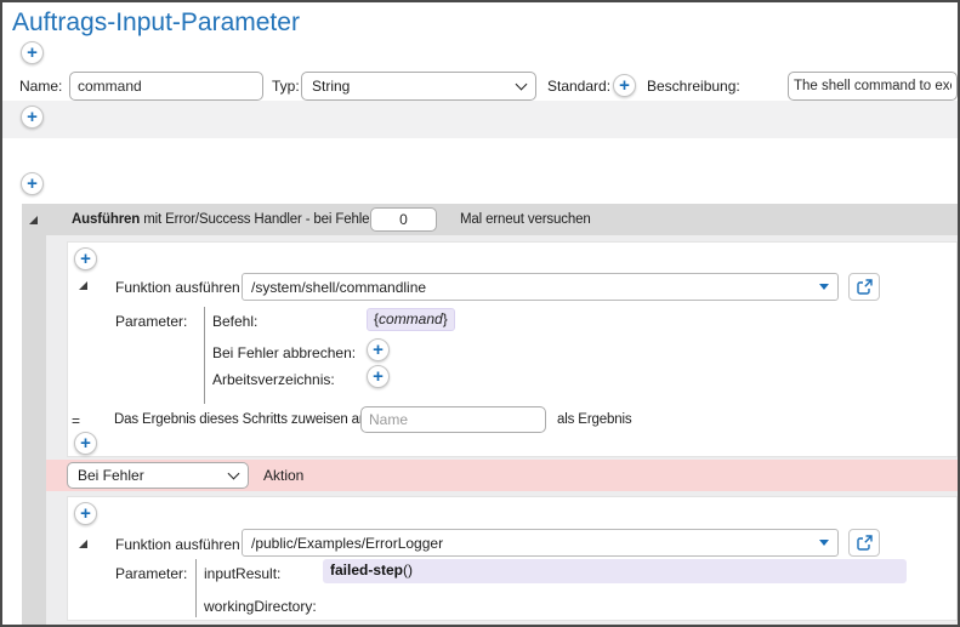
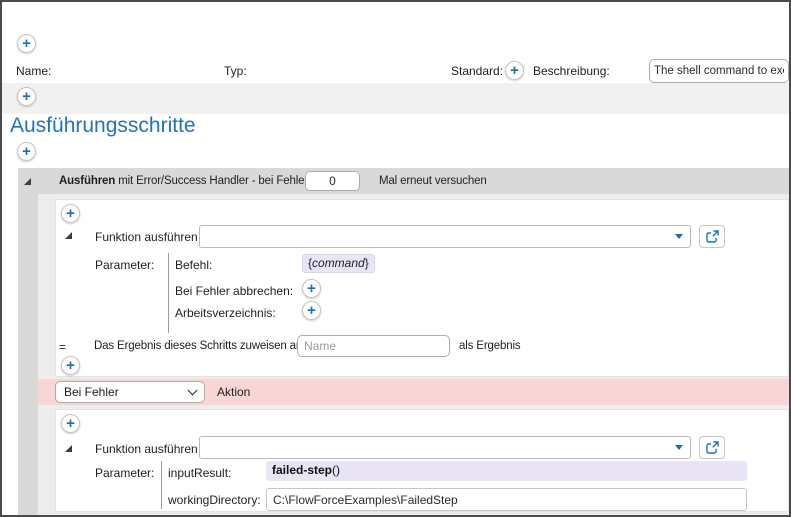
- Auftrags-Input-Parameter
  +
  Name:
- command
  Typ:
- String
  Standard:
  +
  Beschreibung:
  The shell command to ex
  +
+ Ausführungsschritte
  +
  Ausführen mit Error/Success Handler - bei Fehle
  0
  Mal erneut versuchen
  +
  Funktion ausführen
- /system/shell/commandline
  Parameter:
  Befehl:
  {command}
  Bei Fehler abbrechen:
  +
  Arbeitsverzeichnis:
  +
  =
  Das Ergebnis dieses Schritts zuweisen a
  Name
  als Ergebnis
  +
  Bei Fehler
  Aktion
  +
  Funktion ausführen
- /public/Examples/ErrorLogger
  Parameter:
  inputResult:
  failed-step()
  workingDirectory:
+ C:\FlowForceExamples\FailedStep
